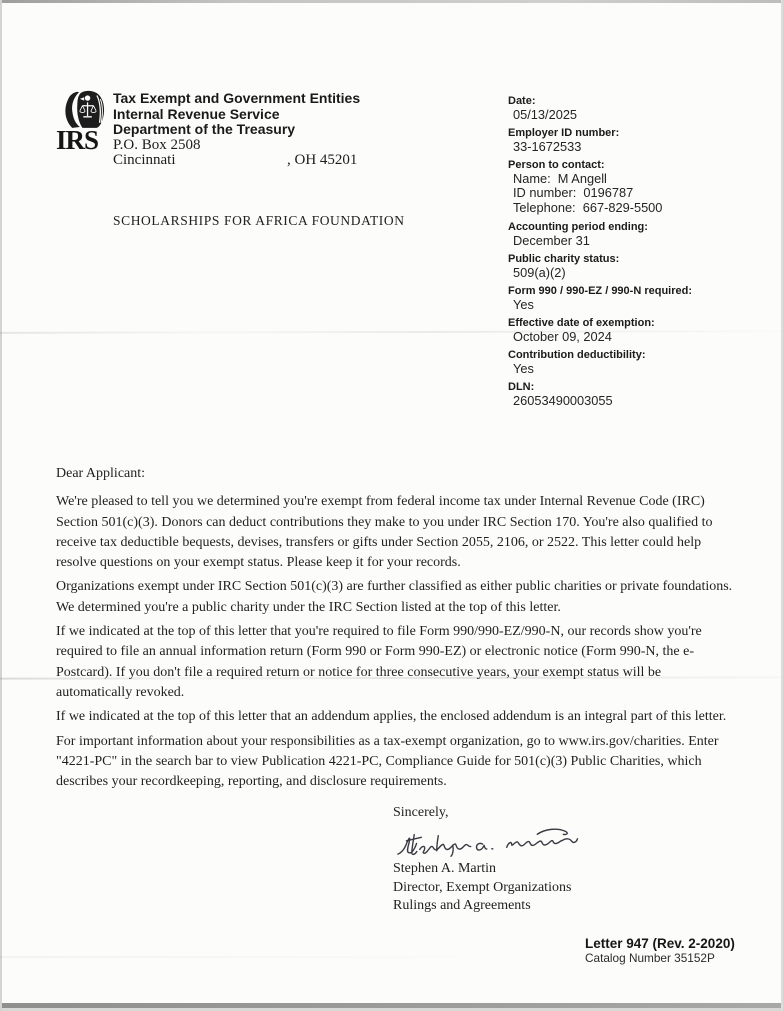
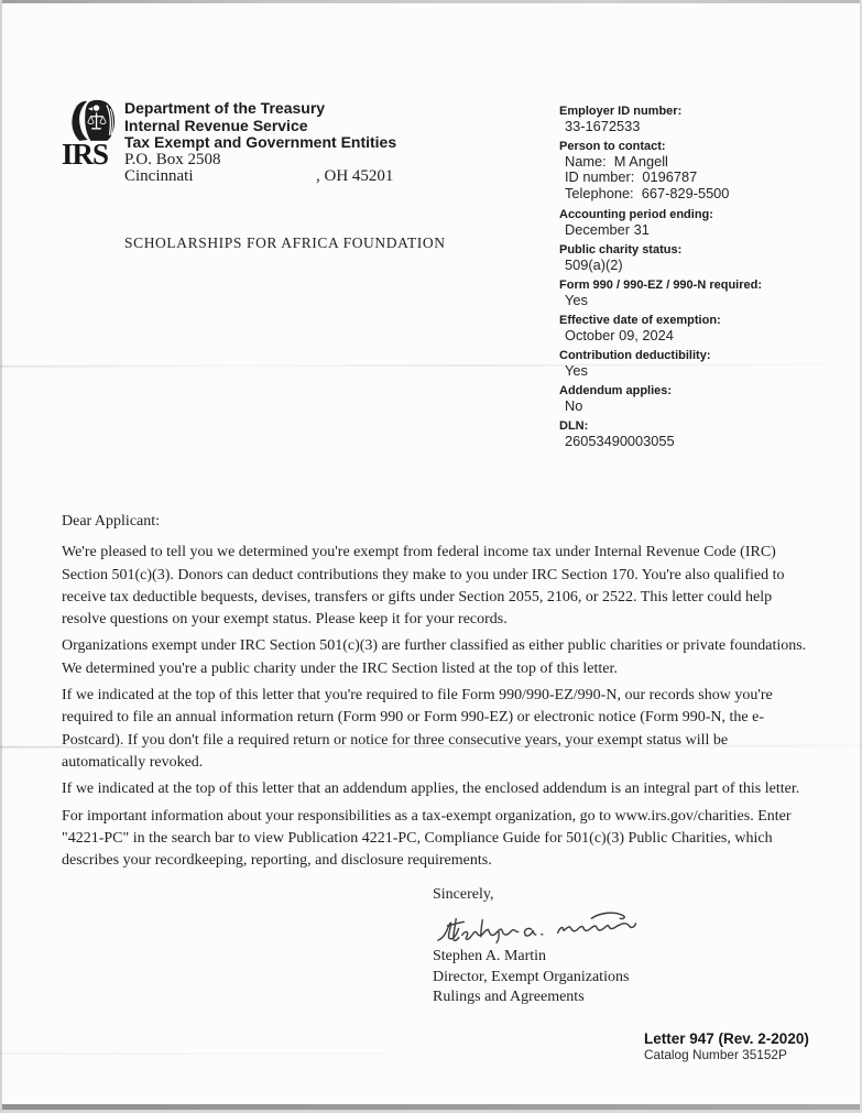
  IRS
- Tax Exempt and Government Entities
+ Department of the Treasury
  Internal Revenue Service
- Department of the Treasury
+ Tax Exempt and Government Entities
  P.O. Box 2508
  Cincinnati
  , OH 45201
  SCHOLARSHIPS FOR AFRICA FOUNDATION
- Date:
- 05/13/2025
  Employer ID number:
  33-1672533
  Person to contact:
  Name: M Angell
  ID number: 0196787
  Telephone: 667-829-5500
  Accounting period ending:
  December 31
  Public charity status:
  509(a)(2)
  Form 990 / 990-EZ / 990-N required:
  Yes
  Effective date of exemption:
  October 09, 2024
  Contribution deductibility:
  Yes
+ Addendum applies:
+ No
  DLN:
  26053490003055
  Dear Applicant:
  We're pleased to tell you we determined you're exempt from federal income tax under Internal Revenue Code (IRC) Section 501(c)(3). Donors can deduct contributions they make to you under IRC Section 170. You're also qualified to receive tax deductible bequests, devises, transfers or gifts under Section 2055, 2106, or 2522. This letter could help resolve questions on your exempt status. Please keep it for your records.
  Organizations exempt under IRC Section 501(c)(3) are further classified as either public charities or private foundations. We determined you're a public charity under the IRC Section listed at the top of this letter.
  If we indicated at the top of this letter that you're required to file Form 990/990-EZ/990-N, our records show you're required to file an annual information return (Form 990 or Form 990-EZ) or electronic notice (Form 990-N, the e-Postcard). If you don't file a required return or notice for three consecutive years, your exempt status will be automatically revoked.
  If we indicated at the top of this letter that an addendum applies, the enclosed addendum is an integral part of this letter.
  For important information about your responsibilities as a tax-exempt organization, go to www.irs.gov/charities. Enter "4221-PC" in the search bar to view Publication 4221-PC, Compliance Guide for 501(c)(3) Public Charities, which describes your recordkeeping, reporting, and disclosure requirements.
  Sincerely,
  Stephen A. Martin
  Director, Exempt Organizations
  Rulings and Agreements
  Letter 947 (Rev. 2-2020)
  Catalog Number 35152P
